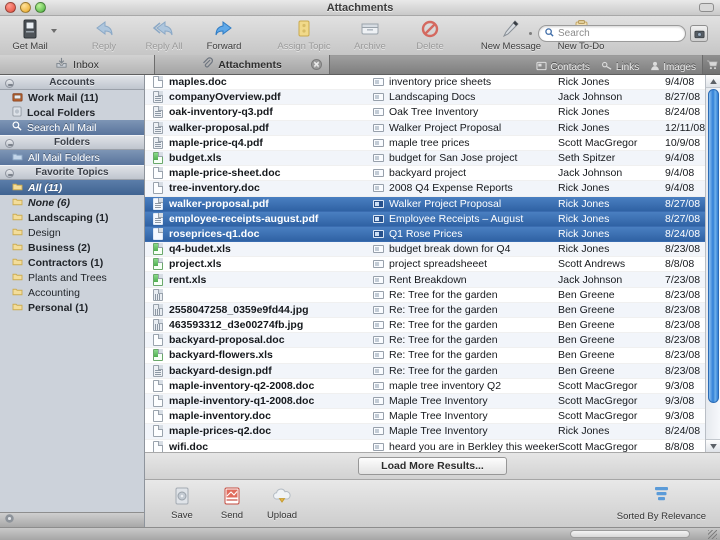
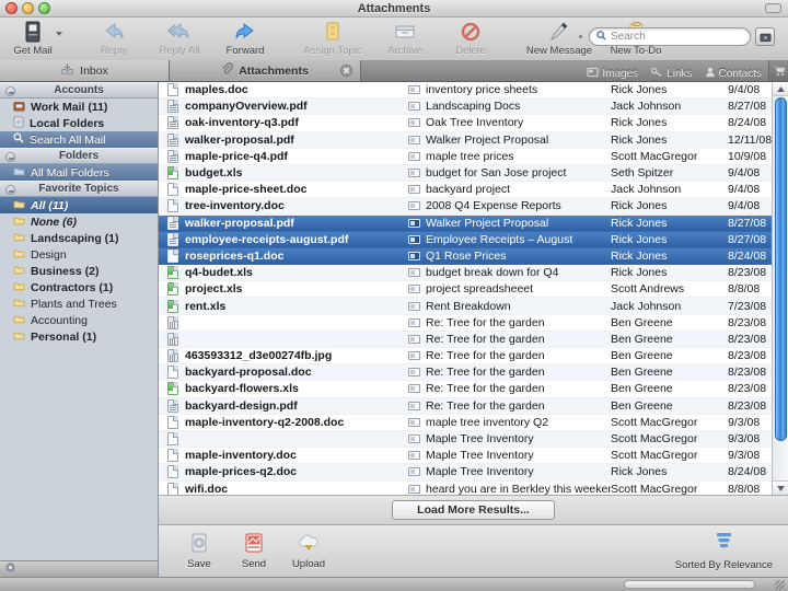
  Attachments
  Get Mail
  Reply
  Reply All
  Forward
  Assign Topic
  Archive
  Delete
  New Message
  New To-Do
  Search
  Inbox
  Attachments
  ✕
- Contacts
+ Images
  Links
- Images
+ Contacts
  Accounts
  Work Mail (11)
  Local Folders
  Search All Mail
  Folders
  All Mail Folders
  Favorite Topics
  All (11)
  None (6)
  Landscaping (1)
  Design
  Business (2)
  Contractors (1)
  Plants and Trees
  Accounting
  Personal (1)
  maples.doc
  inventory price sheets
  Rick Jones
  9/4/08
  companyOverview.pdf
  Landscaping Docs
  Jack Johnson
  8/27/08
  oak-inventory-q3.pdf
  Oak Tree Inventory
  Rick Jones
  8/24/08
  walker-proposal.pdf
  Walker Project Proposal
  Rick Jones
  12/11/08
  maple-price-q4.pdf
  maple tree prices
  Scott MacGregor
  10/9/08
  budget.xls
  budget for San Jose project
  Seth Spitzer
  9/4/08
  maple-price-sheet.doc
  backyard project
  Jack Johnson
  9/4/08
  tree-inventory.doc
  2008 Q4 Expense Reports
  Rick Jones
  9/4/08
  walker-proposal.pdf
  Walker Project Proposal
  Rick Jones
  8/27/08
  employee-receipts-august.pdf
  Employee Receipts – August
  Rick Jones
  8/27/08
  roseprices-q1.doc
  Q1 Rose Prices
  Rick Jones
  8/24/08
  q4-budet.xls
  budget break down for Q4
  Rick Jones
  8/23/08
  project.xls
  project spreadsheeet
  Scott Andrews
  8/8/08
  rent.xls
  Rent Breakdown
  Jack Johnson
  7/23/08
  Re: Tree for the garden
  Ben Greene
  8/23/08
- 2558047258_0359e9fd44.jpg
  Re: Tree for the garden
  Ben Greene
  8/23/08
  463593312_d3e00274fb.jpg
  Re: Tree for the garden
  Ben Greene
  8/23/08
  backyard-proposal.doc
  Re: Tree for the garden
  Ben Greene
  8/23/08
  backyard-flowers.xls
  Re: Tree for the garden
  Ben Greene
  8/23/08
  backyard-design.pdf
  Re: Tree for the garden
  Ben Greene
  8/23/08
  maple-inventory-q2-2008.doc
  maple tree inventory Q2
  Scott MacGregor
  9/3/08
- maple-inventory-q1-2008.doc
  Maple Tree Inventory
  Scott MacGregor
  9/3/08
  maple-inventory.doc
  Maple Tree Inventory
  Scott MacGregor
  9/3/08
  maple-prices-q2.doc
  Maple Tree Inventory
  Rick Jones
  8/24/08
  wifi.doc
  heard you are in Berkley this weeke
  Scott MacGregor
  8/8/08
  Load More Results...
  Save
  Send
  Upload
  Sorted By Relevance
